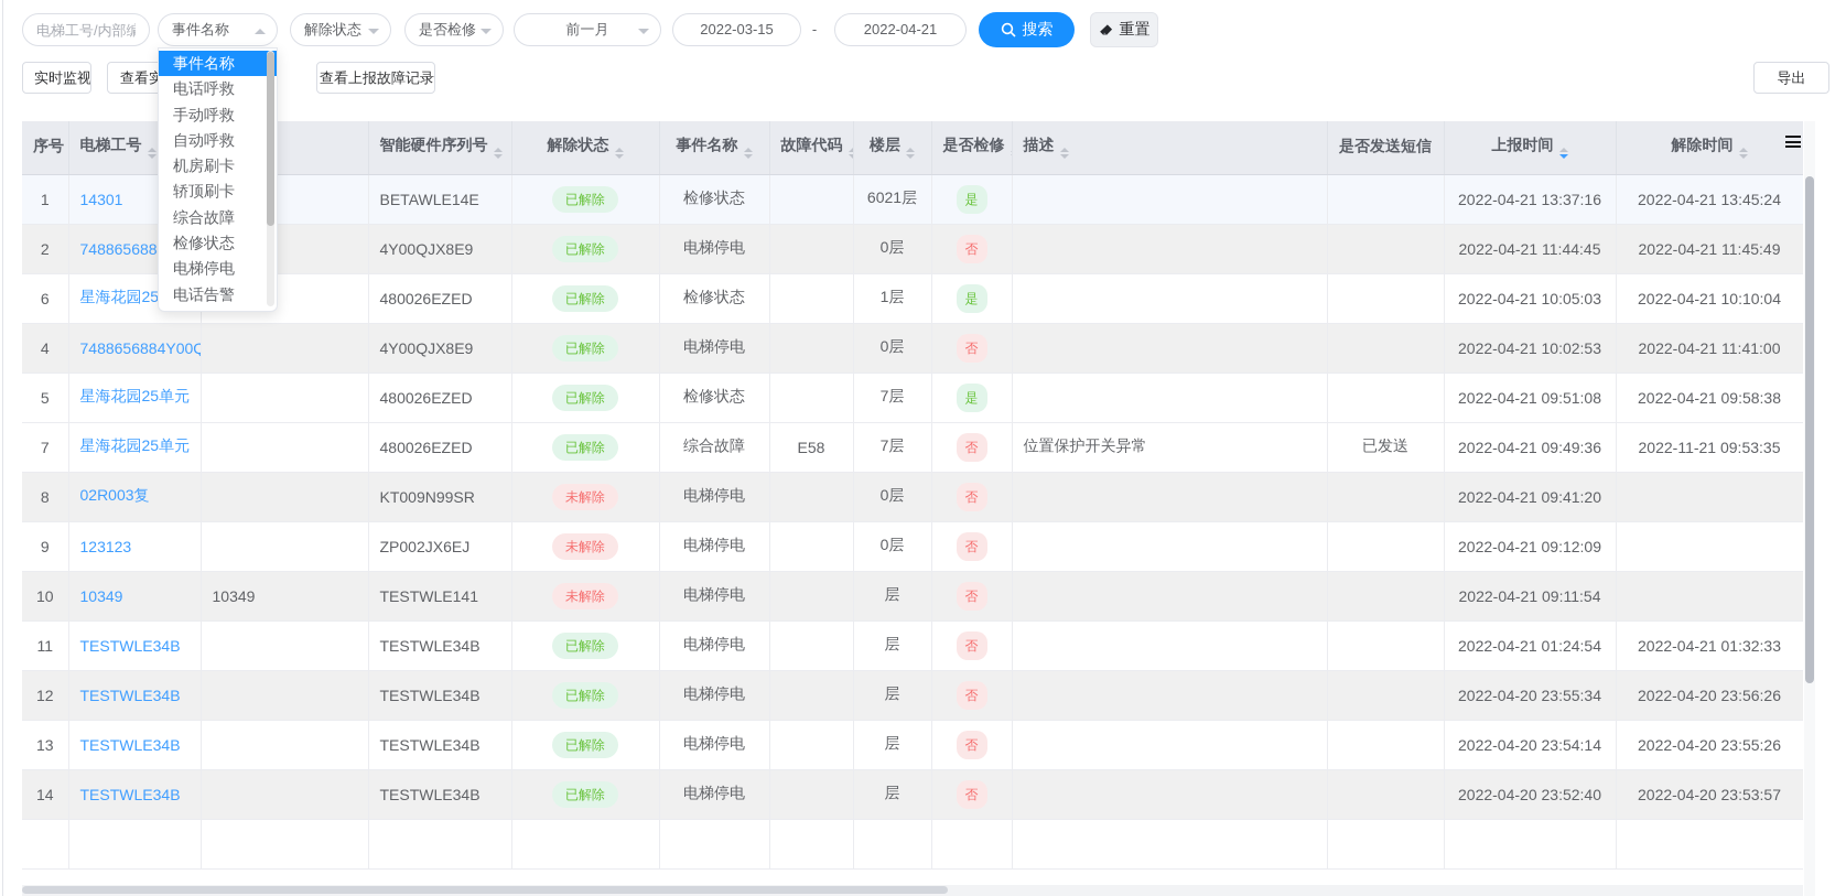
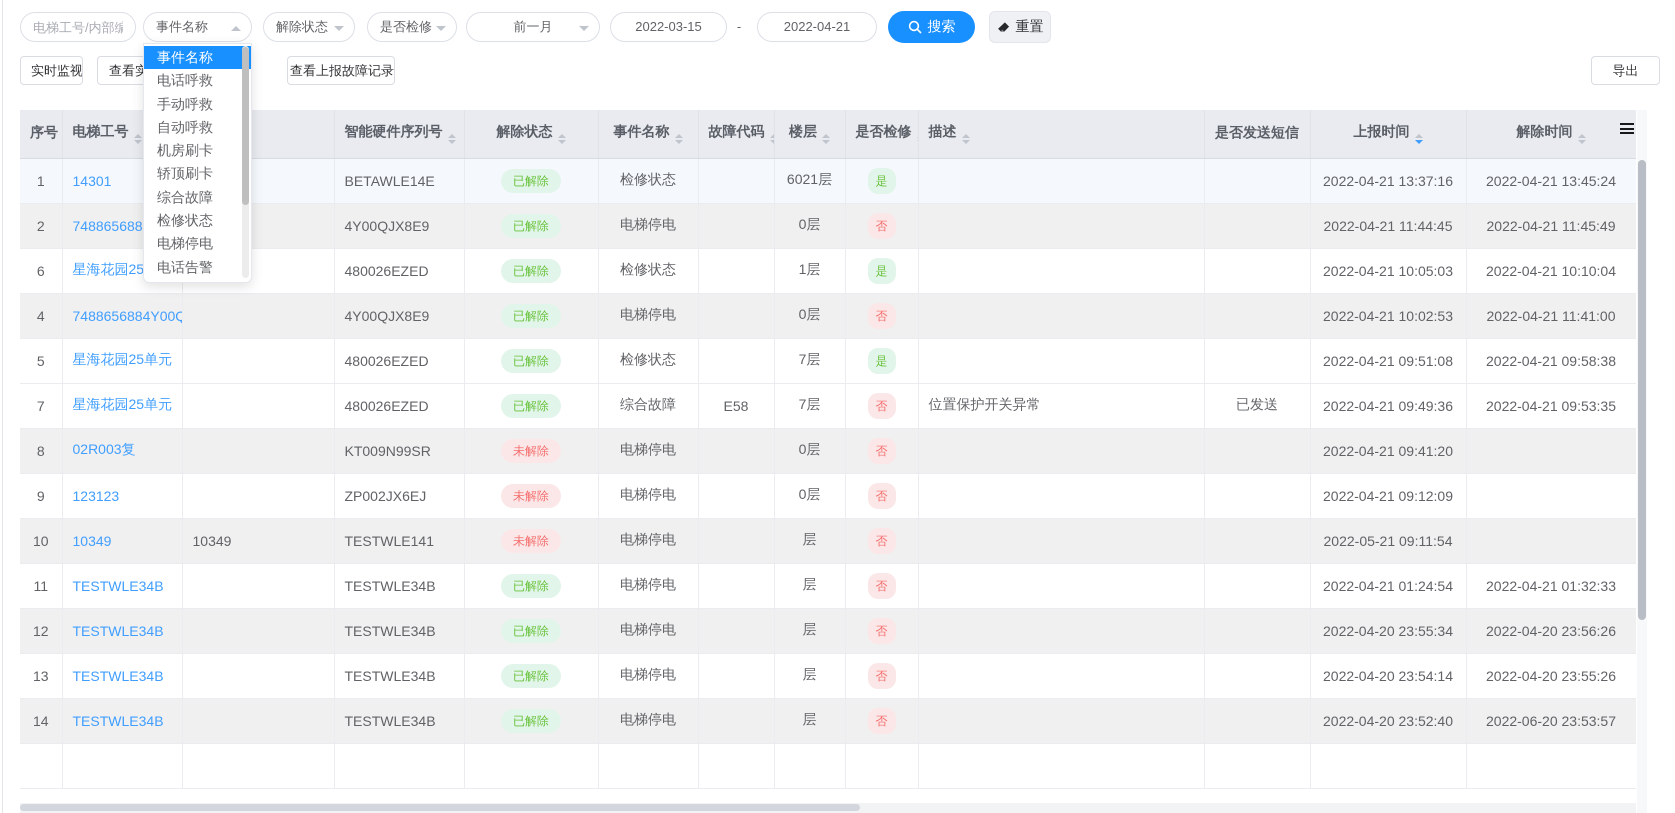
  电梯工号/内部编
  事件名称
  解除状态
  是否检修
  前一月
  2022-03-15
  -
  2022-04-21
  搜索
  重置
  实时监视
  查看上报故障记录
  导出
  序号	电梯工号		智能硬件序列号	解除状态	事件名称	故障代码	楼层	是否检修	描述	是否发送短信	上报时间	解除时间
  1	14301		BETAWLE14E	已解除	检修状态		6021层	是			2022-04-21 13:37:16	2022-04-21 13:45:24
  2	748865688		4Y00QJX8E9	已解除	电梯停电		0层	否			2022-04-21 11:44:45	2022-04-21 11:45:49
  6	星海花园25		480026EZED	已解除	检修状态		1层	是			2022-04-21 10:05:03	2022-04-21 10:10:04
  4	7488656884Y00Q		4Y00QJX8E9	已解除	电梯停电		0层	否			2022-04-21 10:02:53	2022-04-21 11:41:00
  5	星海花园25单元		480026EZED	已解除	检修状态		7层	是			2022-04-21 09:51:08	2022-04-21 09:58:38
- 7	星海花园25单元		480026EZED	已解除	综合故障	E58	7层	否	位置保护开关异常	已发送	2022-04-21 09:49:36	2022-11-21 09:53:35
+ 7	星海花园25单元		480026EZED	已解除	综合故障	E58	7层	否	位置保护开关异常	已发送	2022-04-21 09:49:36	2022-04-21 09:53:35
  8	02R003复		KT009N99SR	未解除	电梯停电		0层	否			2022-04-21 09:41:20
  9	123123		ZP002JX6EJ	未解除	电梯停电		0层	否			2022-04-21 09:12:09
- 10	10349	10349	TESTWLE141	未解除	电梯停电		层	否			2022-04-21 09:11:54
+ 10	10349	10349	TESTWLE141	未解除	电梯停电		层	否			2022-05-21 09:11:54
  11	TESTWLE34B		TESTWLE34B	已解除	电梯停电		层	否			2022-04-21 01:24:54	2022-04-21 01:32:33
  12	TESTWLE34B		TESTWLE34B	已解除	电梯停电		层	否			2022-04-20 23:55:34	2022-04-20 23:56:26
  13	TESTWLE34B		TESTWLE34B	已解除	电梯停电		层	否			2022-04-20 23:54:14	2022-04-20 23:55:26
- 14	TESTWLE34B		TESTWLE34B	已解除	电梯停电		层	否			2022-04-20 23:52:40	2022-04-20 23:53:57
+ 14	TESTWLE34B		TESTWLE34B	已解除	电梯停电		层	否			2022-04-20 23:52:40	2022-06-20 23:53:57
  事件名称
  电话呼救
  手动呼救
  自动呼救
  机房刷卡
  轿顶刷卡
  综合故障
  检修状态
  电梯停电
  电话告警
